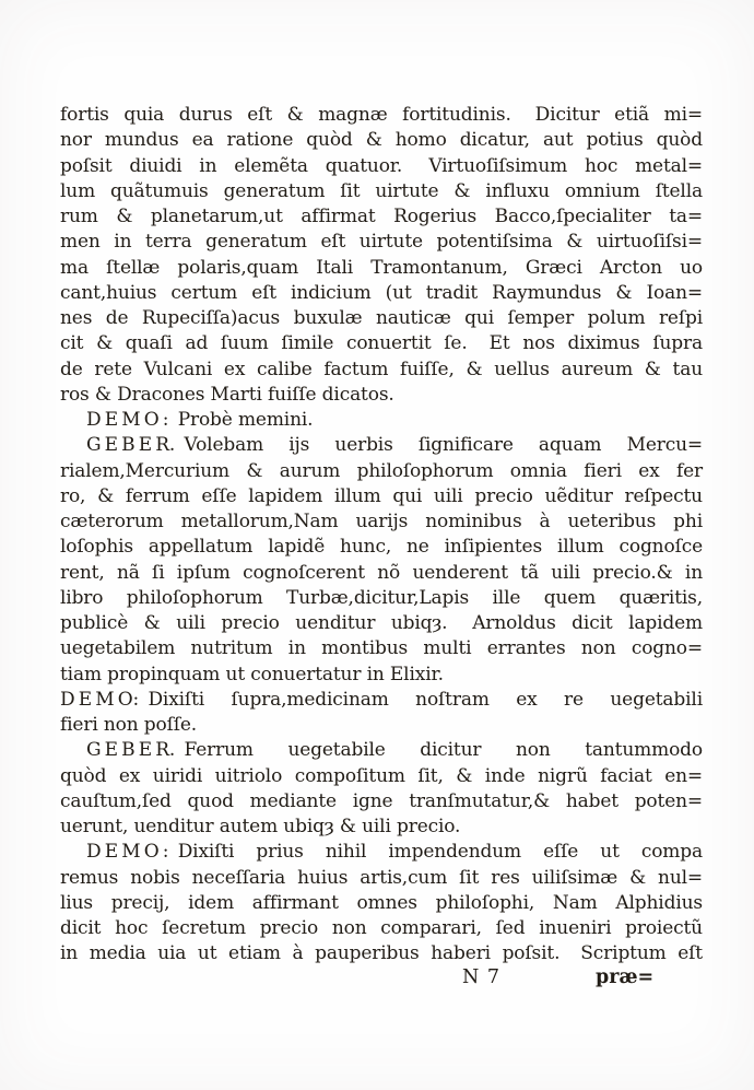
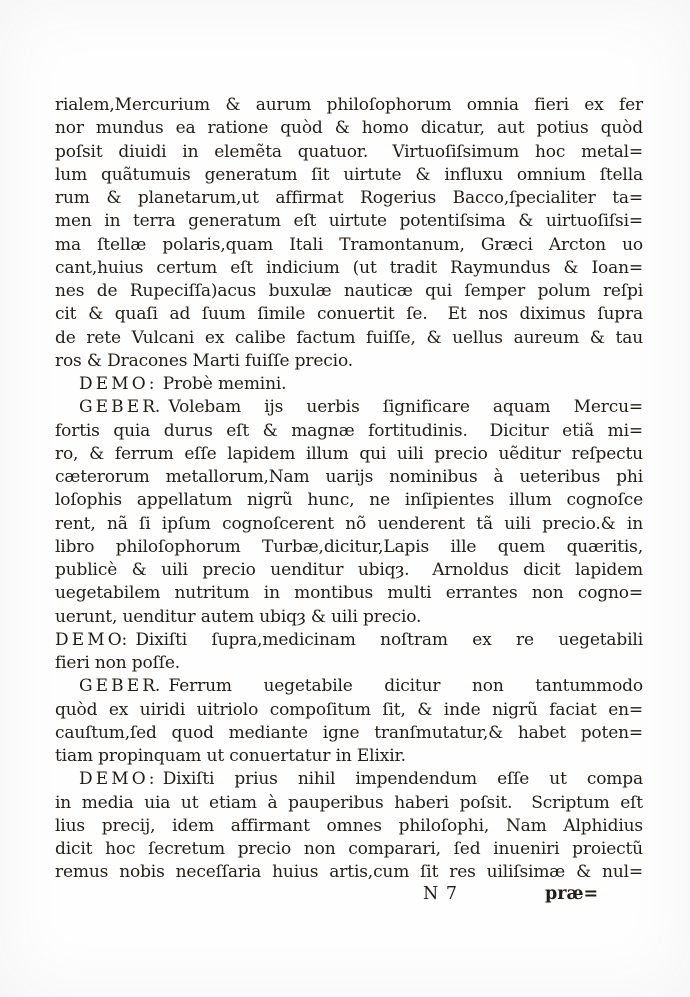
- fortis quia durus eſt & magnæ fortitudinis. Dicitur etiã mi=
+ rialem,Mercurium & aurum philoſophorum omnia fieri ex fer
  nor mundus ea ratione quòd & homo dicatur, aut potius quòd
  poſsit diuidi in elemẽta quatuor. Virtuoſiſsimum hoc metal=
  lum quãtumuis generatum ſit uirtute & influxu omnium ſtella
  rum & planetarum,ut affirmat Rogerius Bacco,ſpecialiter ta=
  men in terra generatum eſt uirtute potentiſsima & uirtuoſiſsi=
  ma ſtellæ polaris,quam Itali Tramontanum, Græci Arcton uo
  cant,huius certum eſt indicium (ut tradit Raymundus & Ioan=
  nes de Rupeciſſa)acus buxulæ nauticæ qui ſemper polum reſpi
  cit & quaſi ad ſuum ſimile conuertit ſe. Et nos diximus ſupra
  de rete Vulcani ex calibe factum fuiſſe, & uellus aureum & tau
- ros & Dracones Marti fuiſſe dicatos.
+ ros & Dracones Marti fuiſſe precio.
  D E M O : Probè memini.
  G E B E R. Volebam ijs uerbis ſignificare aquam Mercu=
- rialem,Mercurium & aurum philoſophorum omnia fieri ex fer
+ fortis quia durus eſt & magnæ fortitudinis. Dicitur etiã mi=
  ro, & ferrum eſſe lapidem illum qui uili precio uẽditur reſpectu
  cæterorum metallorum,Nam uarijs nominibus à ueteribus phi
- loſophis appellatum lapidẽ hunc, ne inſipientes illum cognoſce
+ loſophis appellatum nigrũ hunc, ne inſipientes illum cognoſce
  rent, nã ſi ipſum cognoſcerent nõ uenderent tã uili precio.& in
  libro philoſophorum Turbæ,dicitur,Lapis ille quem quæritis,
  publicè & uili precio uenditur ubiqȝ. Arnoldus dicit lapidem
  uegetabilem nutritum in montibus multi errantes non cogno=
- tiam propinquam ut conuertatur in Elixir.
+ uerunt, uenditur autem ubiqȝ & uili precio.
  D E M O: Dixiſti ſupra,medicinam noſtram ex re uegetabili
  fieri non poſſe.
  G E B E R. Ferrum uegetabile dicitur non tantummodo
  quòd ex uiridi uitriolo compoſitum ſit, & inde nigrũ faciat en=
  cauſtum,ſed quod mediante igne tranſmutatur,& habet poten=
- uerunt, uenditur autem ubiqȝ & uili precio.
+ tiam propinquam ut conuertatur in Elixir.
  D E M O : Dixiſti prius nihil impendendum eſſe ut compa
- remus nobis neceſſaria huius artis,cum ſit res uiliſsimæ & nul=
+ in media uia ut etiam à pauperibus haberi poſsit. Scriptum eſt
  lius precij, idem affirmant omnes philoſophi, Nam Alphidius
  dicit hoc ſecretum precio non comparari, ſed inueniri proiectũ
- in media uia ut etiam à pauperibus haberi poſsit. Scriptum eſt
+ remus nobis neceſſaria huius artis,cum ſit res uiliſsimæ & nul=
  N 7
  præ=
